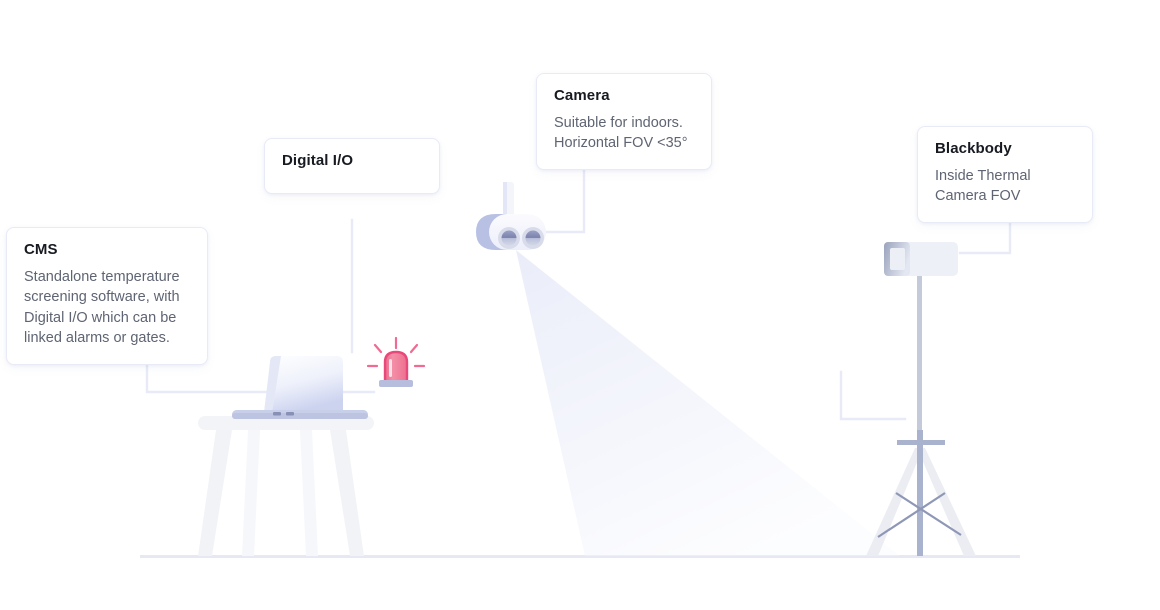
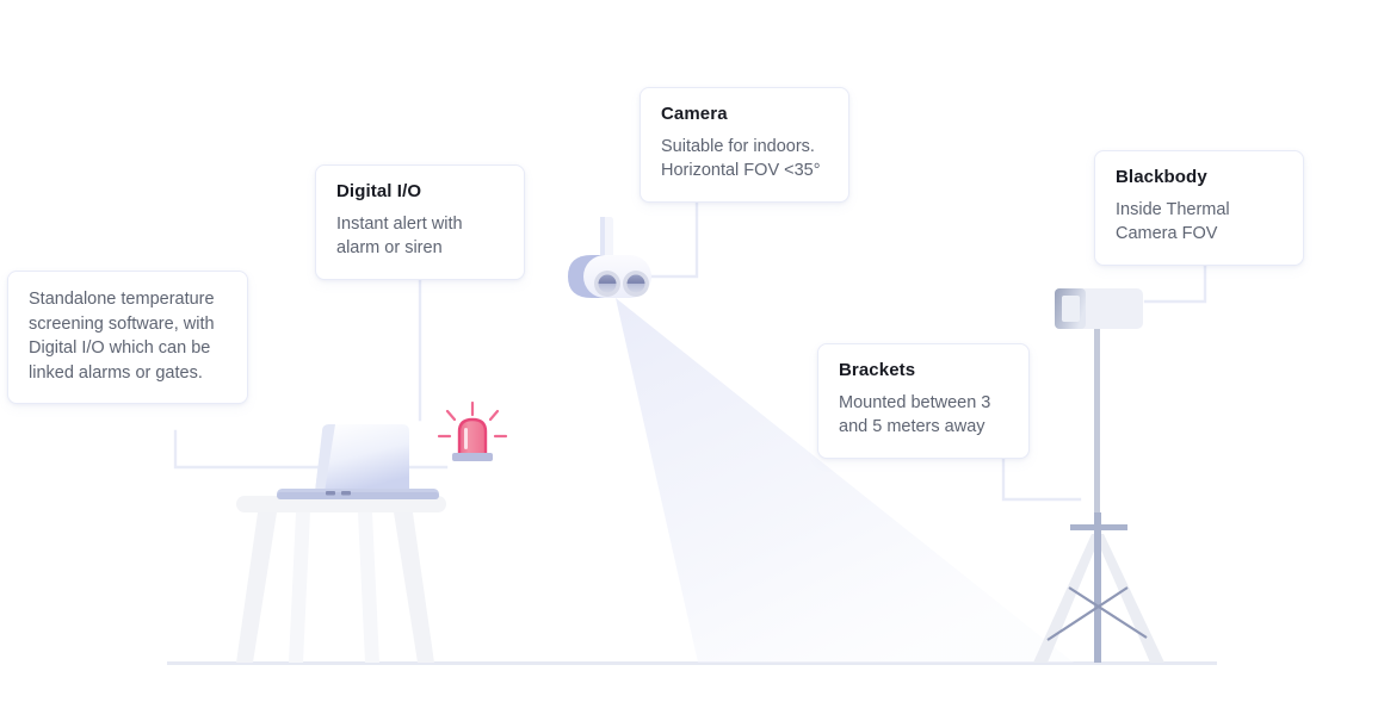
- CMS
  Standalone temperature
  screening software, with
  Digital I/O which can be
  linked alarms or gates.
  Digital I/O
+ Instant alert with
+ alarm or siren
  Camera
  Suitable for indoors.
  Horizontal FOV <35°
  Blackbody
  Inside Thermal
  Camera FOV
+ Brackets
+ Mounted between 3
+ and 5 meters away
